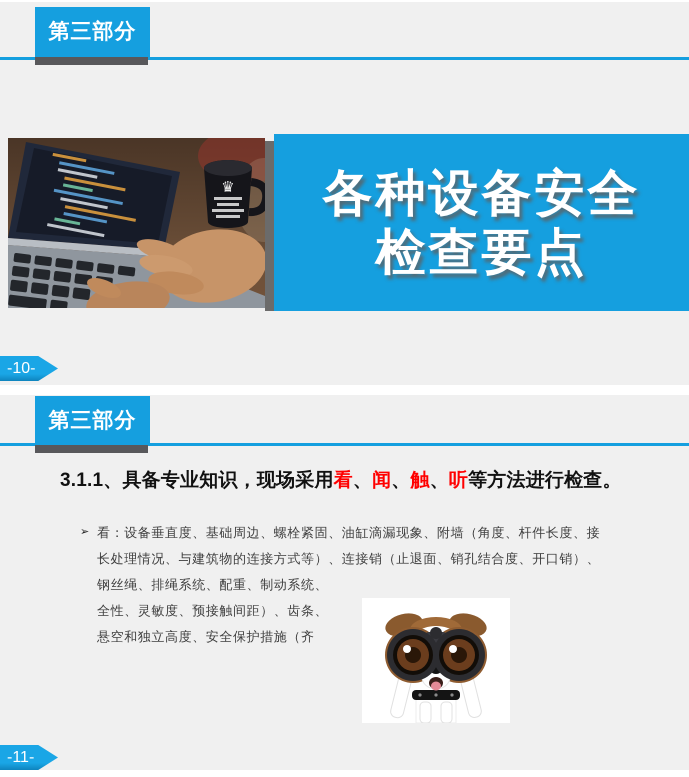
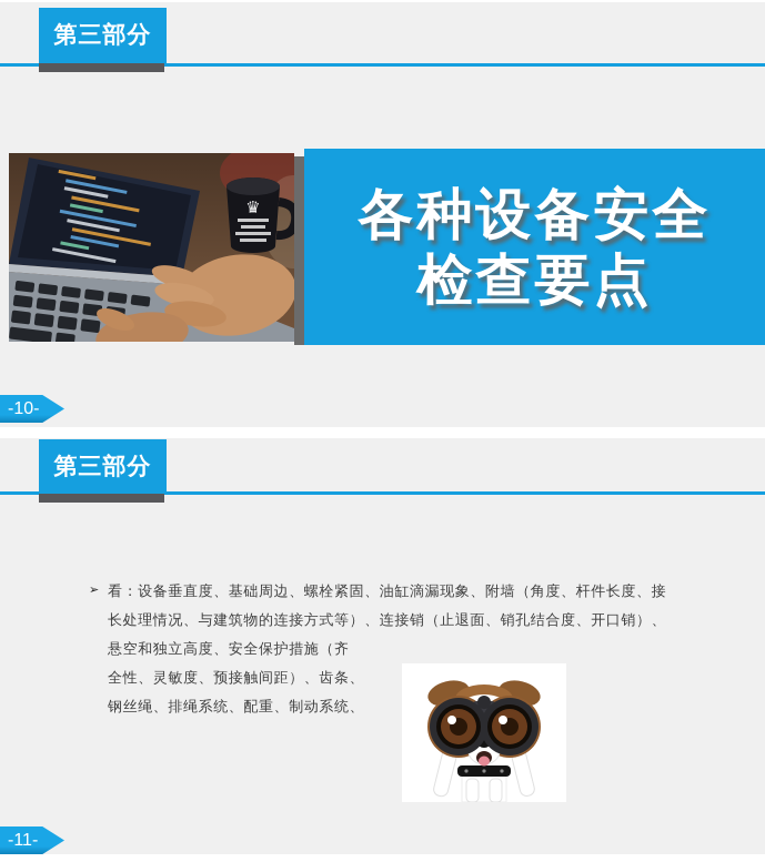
  第三部分
  ♛
  各种设备安全
  检查要点
  -10-
  第三部分
- 3.1.1、具备专业知识，现场采用看、闻、触、听等方法进行检查。
  ➢
  看：设备垂直度、基础周边、螺栓紧固、油缸滴漏现象、附墙（角度、杆件长度、接
  长处理情况、与建筑物的连接方式等）、连接销（止退面、销孔结合度、开口销）、
- 钢丝绳、排绳系统、配重、制动系统、
+ 悬空和独立高度、安全保护措施（齐
  全性、灵敏度、预接触间距）、齿条、
- 悬空和独立高度、安全保护措施（齐
+ 钢丝绳、排绳系统、配重、制动系统、
  -11-
